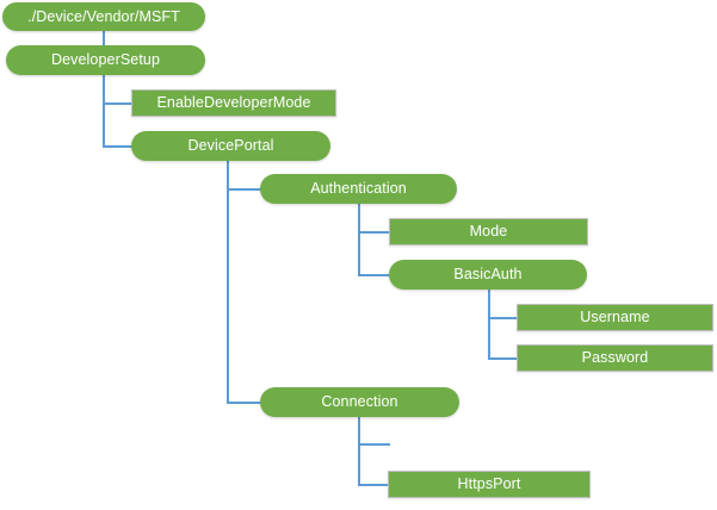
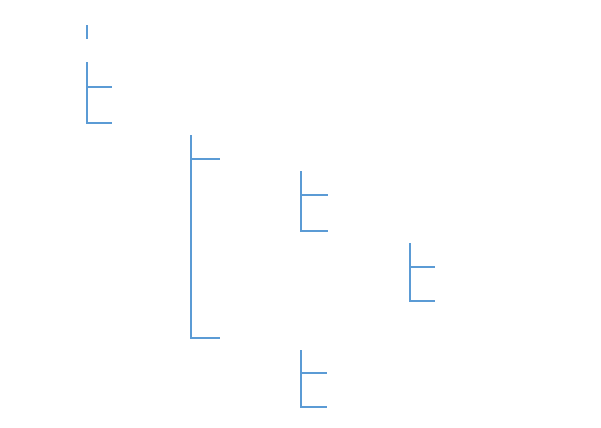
- ./Device/Vendor/MSFT
- DeveloperSetup
- EnableDeveloperMode
- DevicePortal
- Authentication
- Mode
- BasicAuth
- Username
- Password
- Connection
- HttpsPort
